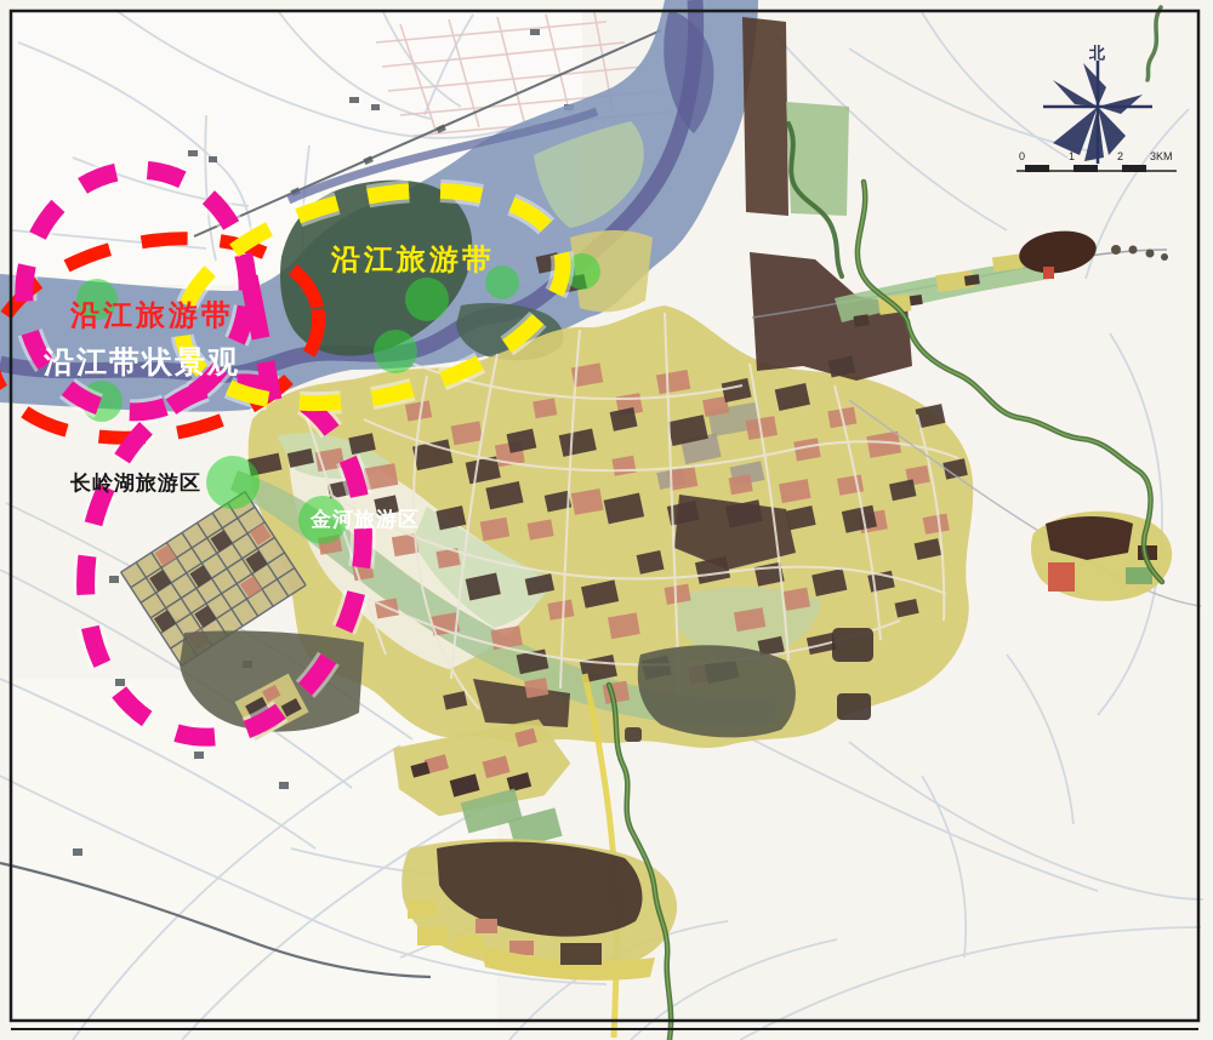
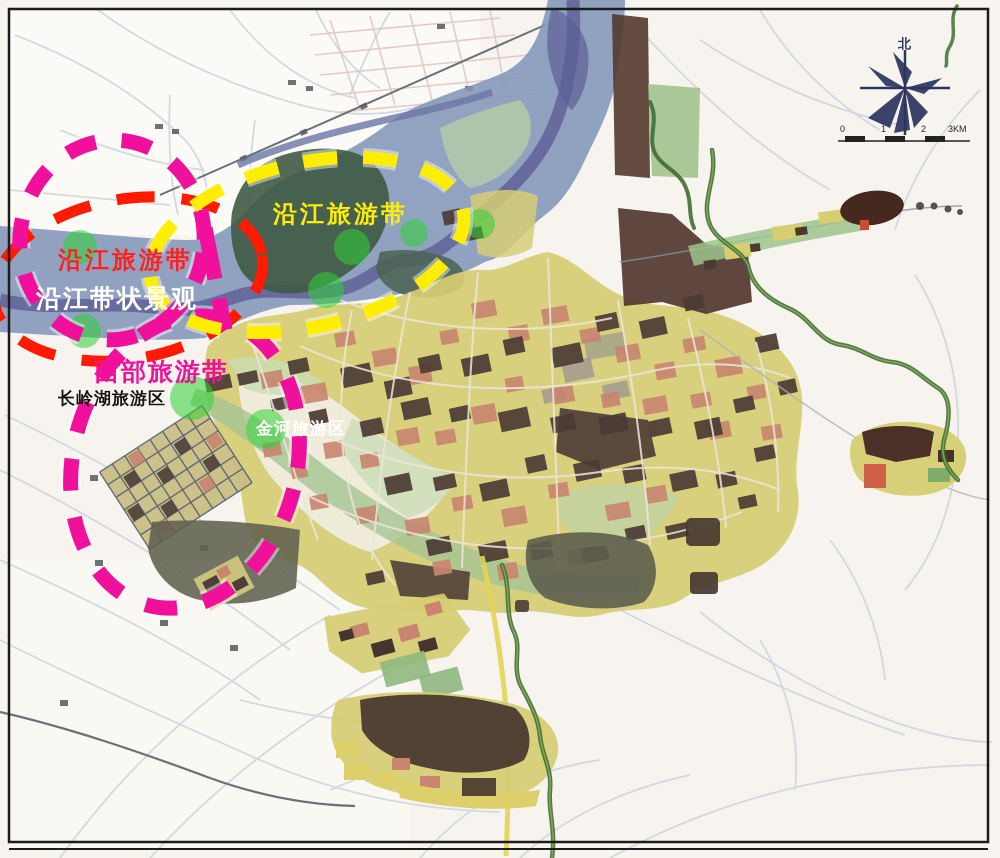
  沿江旅游带
  沿江旅游带
  沿江带状景观
+ 西部旅游带
  长岭湖旅游区
  金河旅游区
  北
  0
  1
  2
  3KM
